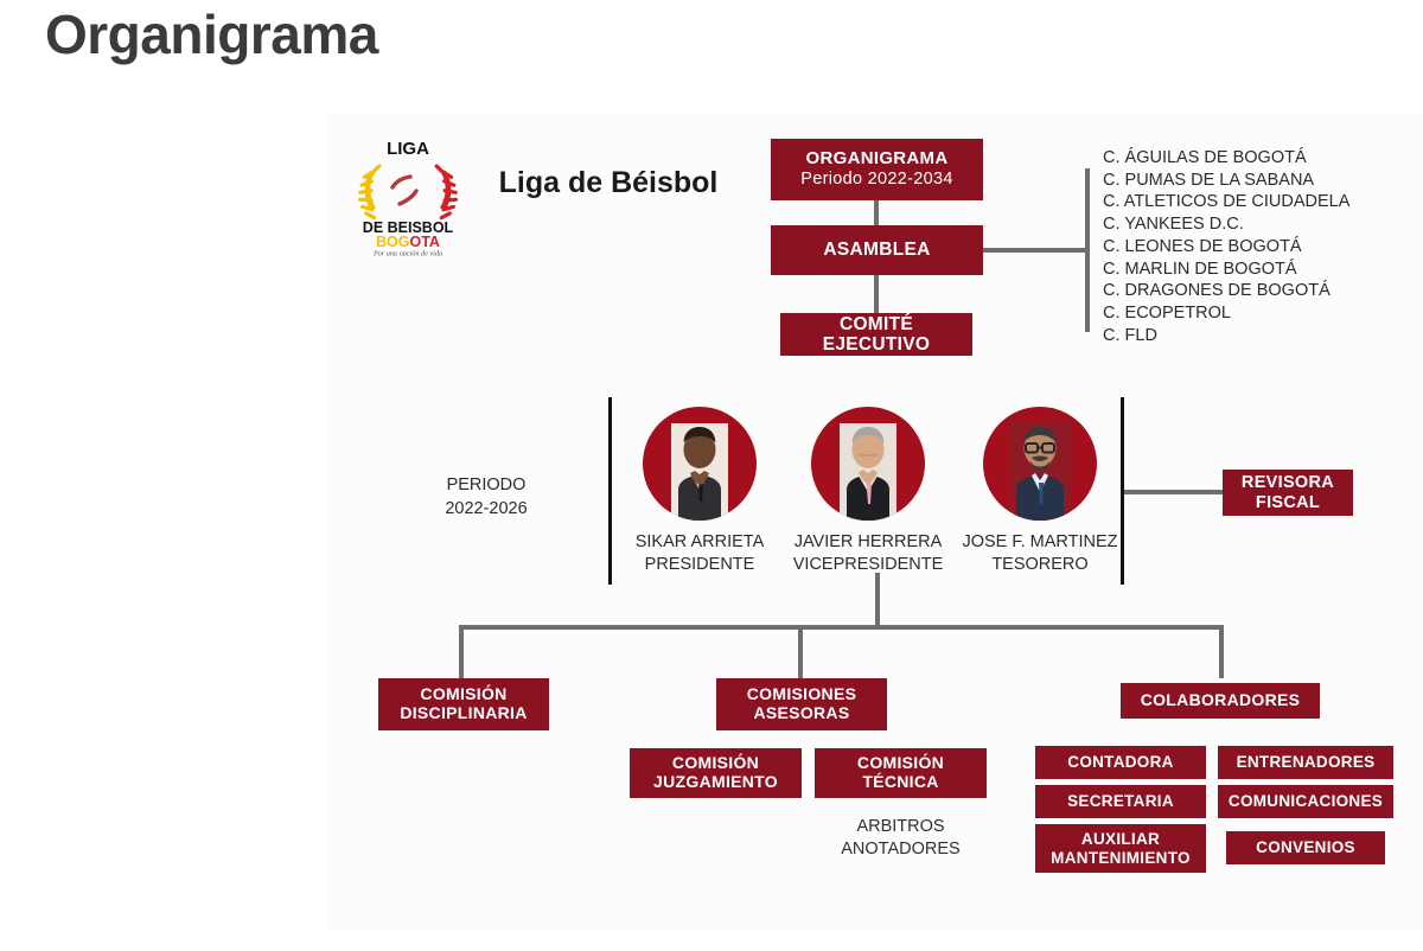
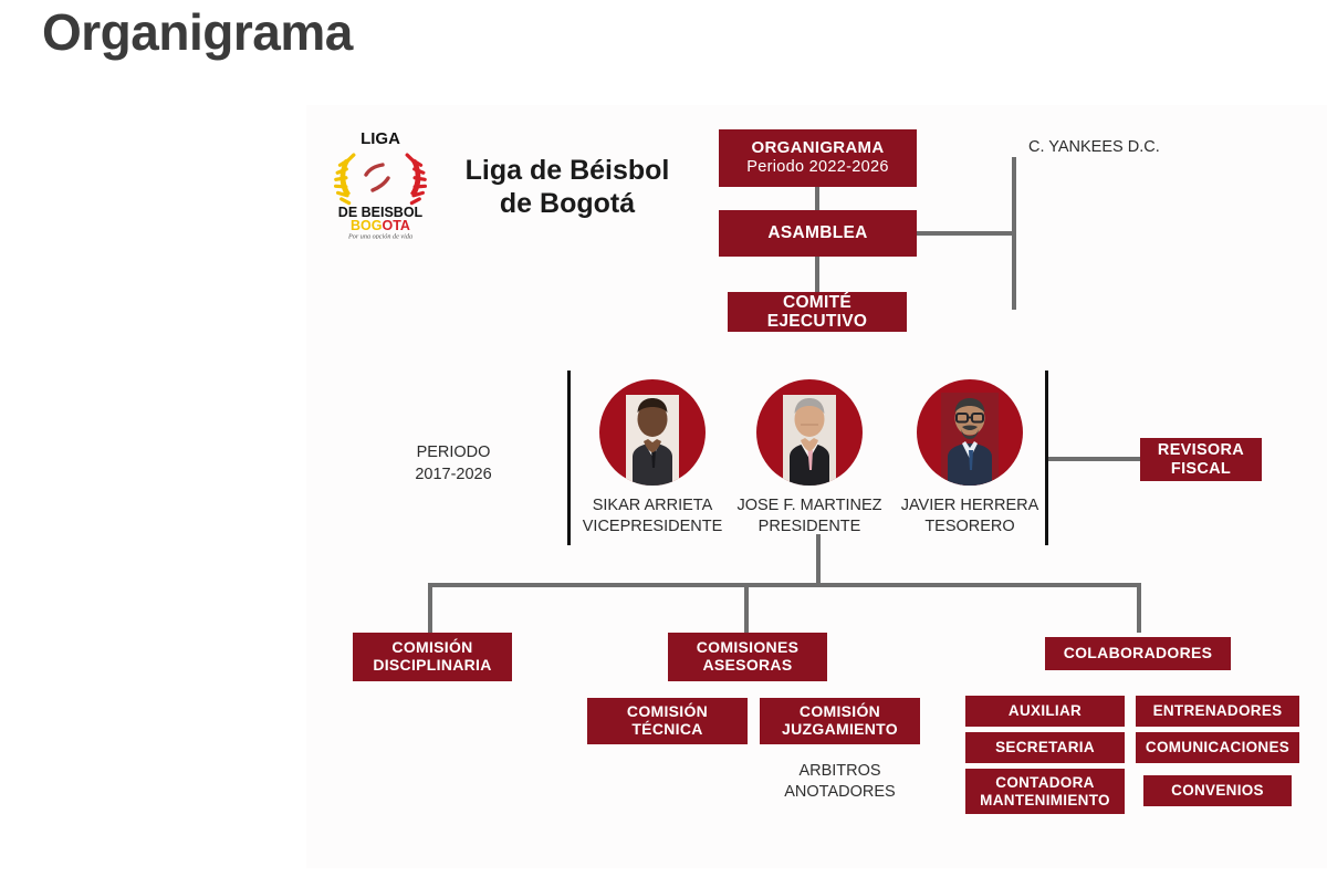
  Organigrama
  LIGA
  DE BEISBOL
  BOGOTA
  Liga de Béisbol
+ de Bogotá
  ORGANIGRAMA
- Periodo 2022-2034
+ Periodo 2022-2026
  ASAMBLEA
  COMITÉ EJECUTIVO
- C. ÁGUILAS DE BOGOTÁ
- C. PUMAS DE LA SABANA
- C. ATLETICOS DE CIUDADELA
  C. YANKEES D.C.
- C. LEONES DE BOGOTÁ
- C. MARLIN DE BOGOTÁ
- C. DRAGONES DE BOGOTÁ
- C. ECOPETROL
- C. FLD
  PERIODO
- 2022-2026
+ 2017-2026
  SIKAR ARRIETA
- PRESIDENTE
+ VICEPRESIDENTE
- JAVIER HERRERA
+ JOSE F. MARTINEZ
- VICEPRESIDENTE
+ PRESIDENTE
- JOSE F. MARTINEZ
+ JAVIER HERRERA
  TESORERO
  REVISORA
  FISCAL
  COMISIÓN
  DISCIPLINARIA
  COMISIONES
  ASESORAS
  COLABORADORES
  COMISIÓN
- JUZGAMIENTO
+ TÉCNICA
  COMISIÓN
- TÉCNICA
+ JUZGAMIENTO
  ARBITROS
  ANOTADORES
- CONTADORA
+ AUXILIAR
  SECRETARIA
- AUXILIAR
+ CONTADORA
  MANTENIMIENTO
  ENTRENADORES
  COMUNICACIONES
  CONVENIOS
